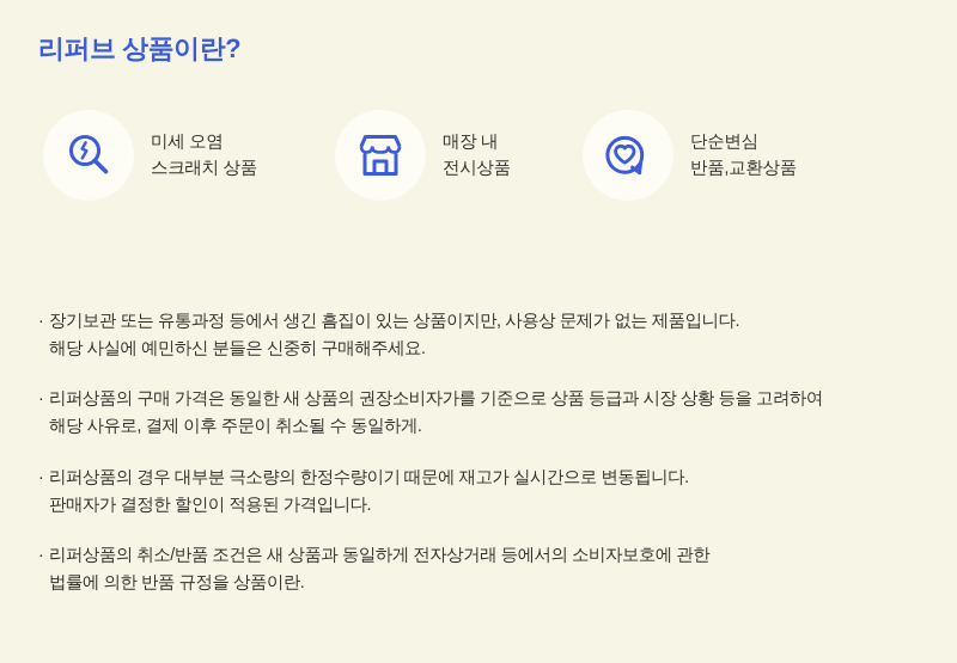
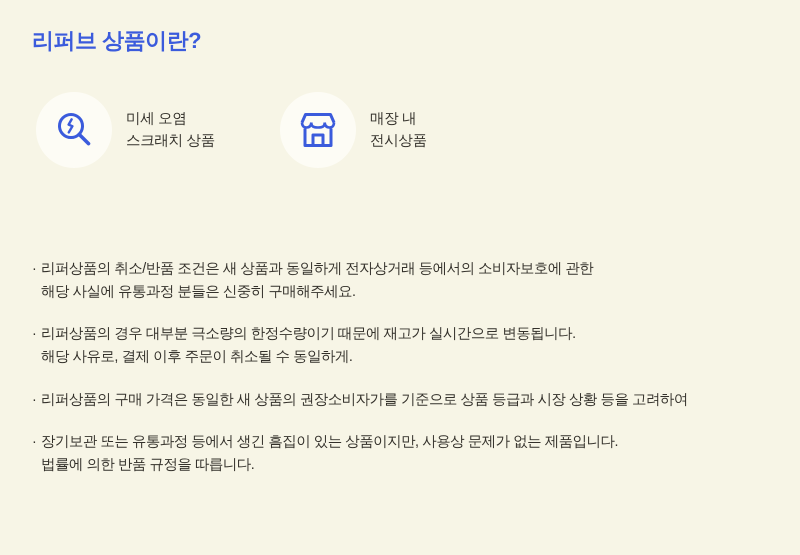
  리퍼브 상품이란?
  미세 오염
  스크래치 상품
  매장 내
  전시상품
- 단순변심
- 반품,교환상품
- · 장기보관 또는 유통과정 등에서 생긴 흠집이 있는 상품이지만, 사용상 문제가 없는 제품입니다.
+ · 리퍼상품의 취소/반품 조건은 새 상품과 동일하게 전자상거래 등에서의 소비자보호에 관한
- 해당 사실에 예민하신 분들은 신중히 구매해주세요.
+ 해당 사실에 유통과정 분들은 신중히 구매해주세요.
- · 리퍼상품의 구매 가격은 동일한 새 상품의 권장소비자가를 기준으로 상품 등급과 시장 상황 등을 고려하여
+ · 리퍼상품의 경우 대부분 극소량의 한정수량이기 때문에 재고가 실시간으로 변동됩니다.
  해당 사유로, 결제 이후 주문이 취소될 수 동일하게.
- · 리퍼상품의 경우 대부분 극소량의 한정수량이기 때문에 재고가 실시간으로 변동됩니다.
+ · 리퍼상품의 구매 가격은 동일한 새 상품의 권장소비자가를 기준으로 상품 등급과 시장 상황 등을 고려하여
- 판매자가 결정한 할인이 적용된 가격입니다.
- · 리퍼상품의 취소/반품 조건은 새 상품과 동일하게 전자상거래 등에서의 소비자보호에 관한
+ · 장기보관 또는 유통과정 등에서 생긴 흠집이 있는 상품이지만, 사용상 문제가 없는 제품입니다.
- 법률에 의한 반품 규정을 상품이란.
+ 법률에 의한 반품 규정을 따릅니다.
